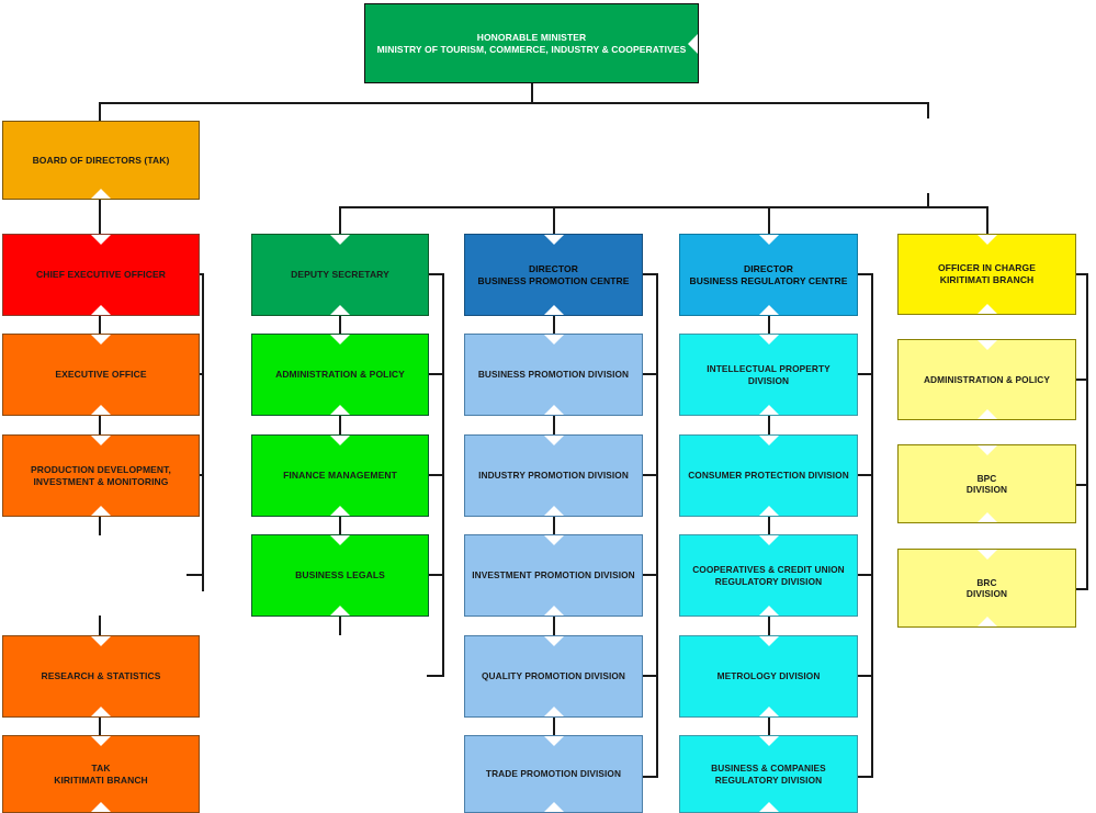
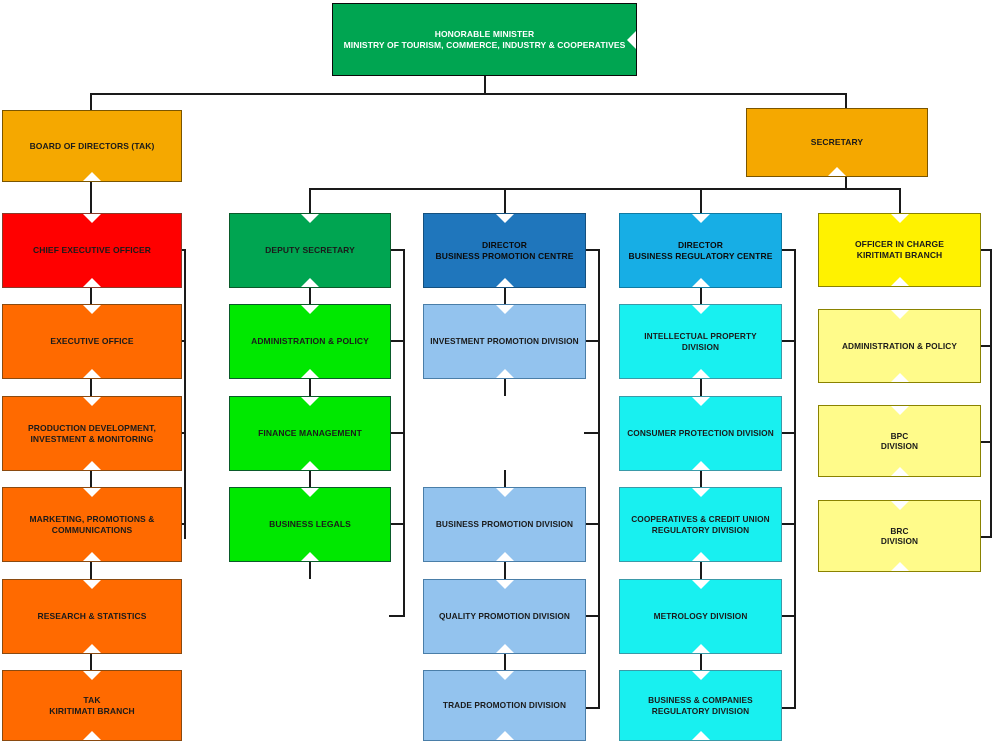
  HONORABLE MINISTER
  MINISTRY OF TOURISM, COMMERCE, INDUSTRY & COOPERATIVES
  BOARD OF DIRECTORS (TAK)
+ SECRETARY
  CHIEF EXECUTIVE OFFICER
  EXECUTIVE OFFICE
  PRODUCTION DEVELOPMENT,
  INVESTMENT & MONITORING
+ MARKETING, PROMOTIONS &
+ COMMUNICATIONS
  RESEARCH & STATISTICS
  TAK
  KIRITIMATI BRANCH
  DEPUTY SECRETARY
  ADMINISTRATION & POLICY
  FINANCE MANAGEMENT
  BUSINESS LEGALS
  DIRECTOR
  BUSINESS PROMOTION CENTRE
- BUSINESS PROMOTION DIVISION
+ INVESTMENT PROMOTION DIVISION
- INDUSTRY PROMOTION DIVISION
- INVESTMENT PROMOTION DIVISION
+ BUSINESS PROMOTION DIVISION
  QUALITY PROMOTION DIVISION
  TRADE PROMOTION DIVISION
  DIRECTOR
  BUSINESS REGULATORY CENTRE
  INTELLECTUAL PROPERTY DIVISION
  CONSUMER PROTECTION DIVISION
  COOPERATIVES & CREDIT UNION
  REGULATORY DIVISION
  METROLOGY DIVISION
  BUSINESS & COMPANIES
  REGULATORY DIVISION
  OFFICER IN CHARGE
  KIRITIMATI BRANCH
  ADMINISTRATION & POLICY
  BPC
  DIVISION
  BRC
  DIVISION
